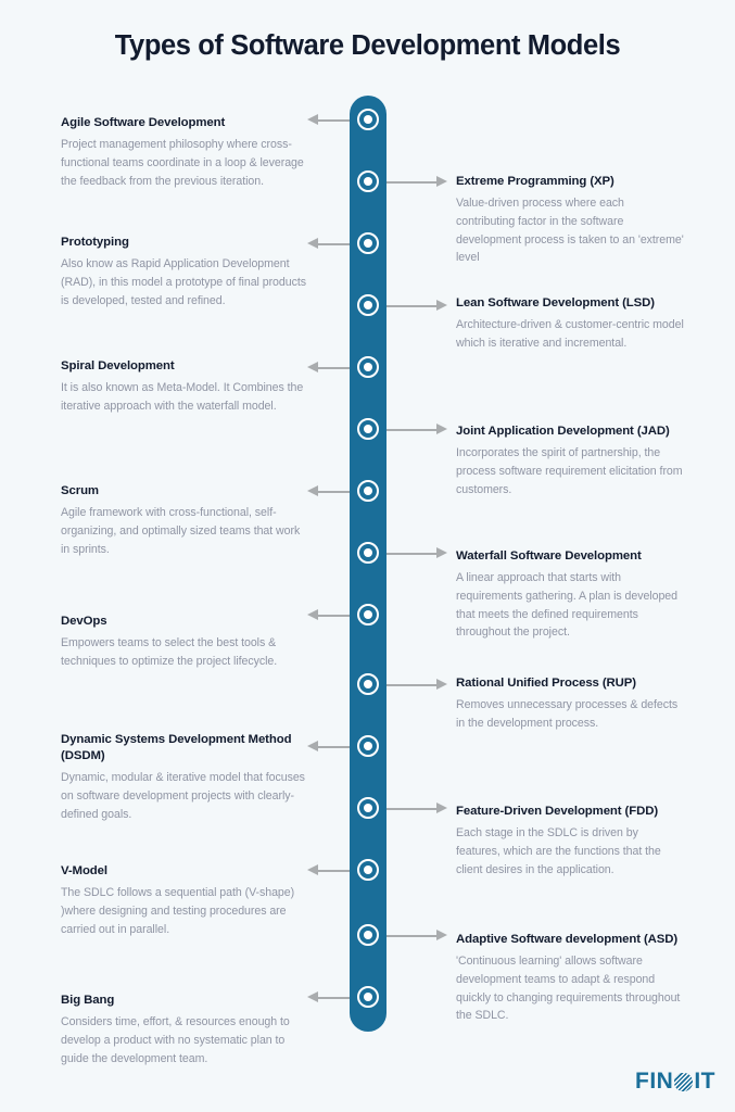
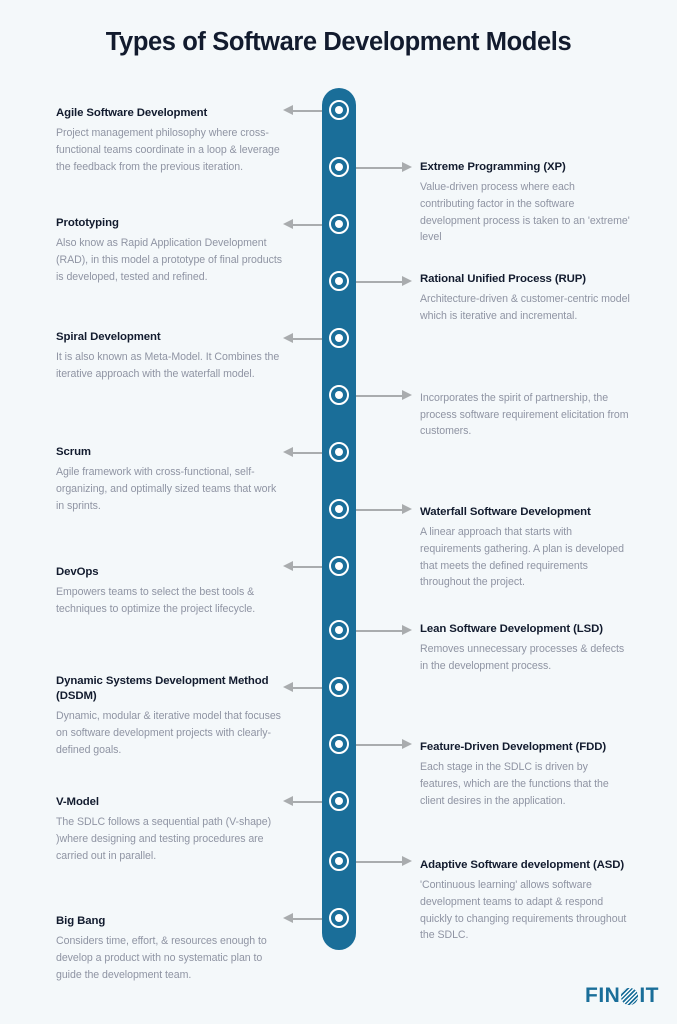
  Types of Software Development Models
  Agile Software Development
  Project management philosophy where cross-functional teams coordinate in a loop & leverage the feedback from the previous iteration.
  Prototyping
  Also know as Rapid Application Development (RAD), in this model a prototype of final products is developed, tested and refined.
  Spiral Development
  It is also known as Meta-Model. It Combines the iterative approach with the waterfall model.
  Scrum
  Agile framework with cross-functional, self-organizing, and optimally sized teams that work in sprints.
  DevOps
  Empowers teams to select the best tools & techniques to optimize the project lifecycle.
  Dynamic Systems Development Method (DSDM)
  Dynamic, modular & iterative model that focuses on software development projects with clearly-defined goals.
  V-Model
  The SDLC follows a sequential path (V-shape) )where designing and testing procedures are carried out in parallel.
  Big Bang
  Considers time, effort, & resources enough to develop a product with no systematic plan to guide the development team.
  Extreme Programming (XP)
  Value-driven process where each contributing factor in the software development process is taken to an 'extreme' level
- Lean Software Development (LSD)
+ Rational Unified Process (RUP)
  Architecture-driven & customer-centric model which is iterative and incremental.
- Joint Application Development (JAD)
  Incorporates the spirit of partnership, the process software requirement elicitation from customers.
  Waterfall Software Development
  A linear approach that starts with requirements gathering. A plan is developed that meets the defined requirements throughout the project.
- Rational Unified Process (RUP)
+ Lean Software Development (LSD)
  Removes unnecessary processes & defects in the development process.
  Feature-Driven Development (FDD)
  Each stage in the SDLC is driven by features, which are the functions that the client desires in the application.
  Adaptive Software development (ASD)
  'Continuous learning' allows software development teams to adapt & respond quickly to changing requirements throughout the SDLC.
  FIN
  IT
